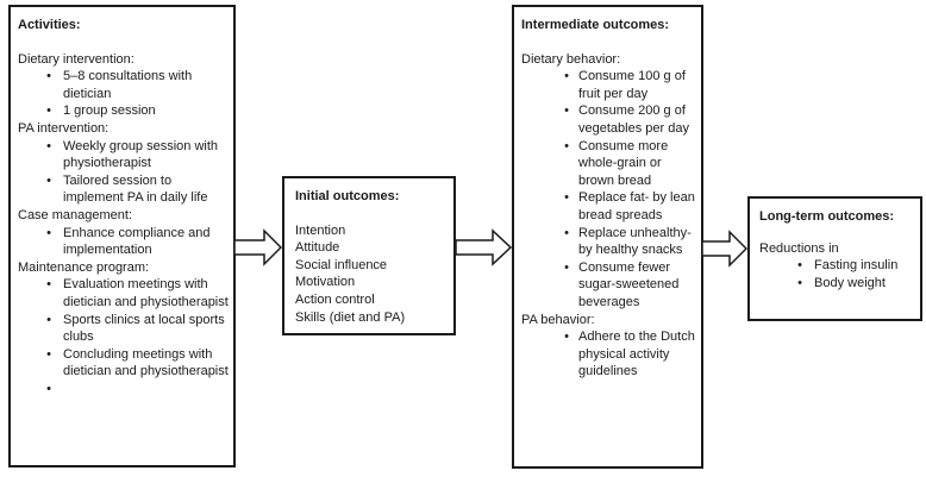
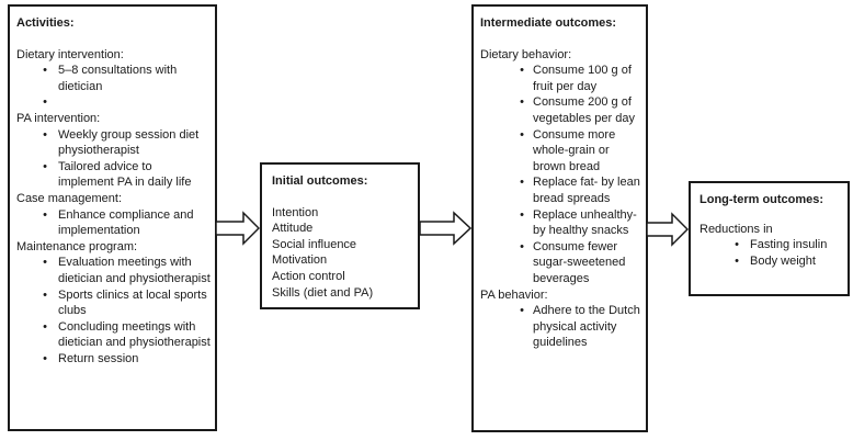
  Activities:
  Dietary intervention:
  •
  5–8 consultations with dietician
  •
- 1 group session
  PA intervention:
  •
- Weekly group session with physiotherapist
+ Weekly group session diet physiotherapist
  •
- Tailored session to implement PA in daily life
+ Tailored advice to implement PA in daily life
  Case management:
  •
  Enhance compliance and implementation
  Maintenance program:
  •
  Evaluation meetings with dietician and physiotherapist
  •
  Sports clinics at local sports clubs
  •
  Concluding meetings with dietician and physiotherapist
  •
+ Return session
  Initial outcomes:
  Intention
  Attitude
  Social influence
  Motivation
  Action control
  Skills (diet and PA)
  Intermediate outcomes:
  Dietary behavior:
  •
  Consume 100 g of fruit per day
  •
  Consume 200 g of vegetables per day
  •
  Consume more whole-grain or brown bread
  •
  Replace fat- by lean bread spreads
  •
  Replace unhealthy- by healthy snacks
  •
  Consume fewer sugar-sweetened beverages
  PA behavior:
  •
  Adhere to the Dutch physical activity guidelines
  Long-term outcomes:
  Reductions in
  •
  Fasting insulin
  •
  Body weight
